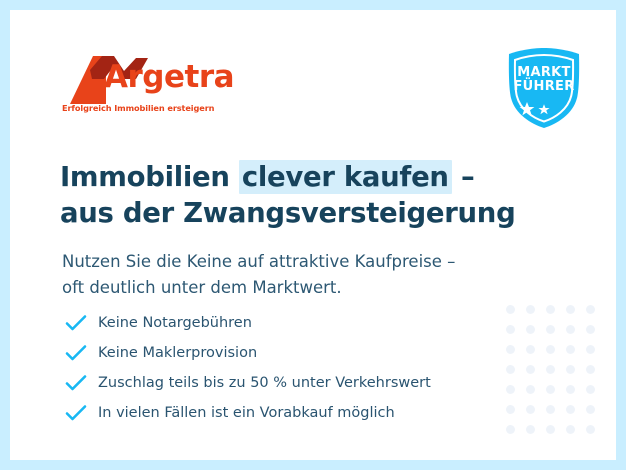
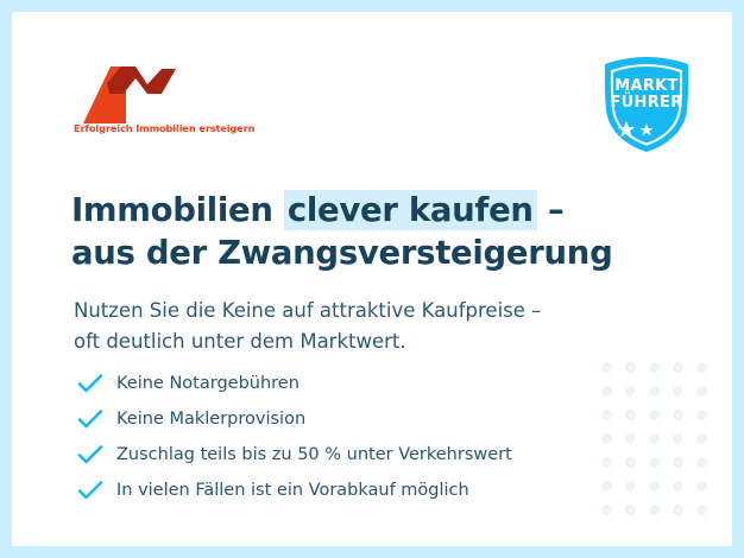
- Argetra
  Erfolgreich Immobilien ersteigern
  MARKT
  FÜHRER
  Immobilien clever kaufen –
  aus der Zwangsversteigerung
  Nutzen Sie die Keine auf attraktive Kaufpreise –
  oft deutlich unter dem Marktwert.
  Keine Notargebühren
  Keine Maklerprovision
  Zuschlag teils bis zu 50 % unter Verkehrswert
  In vielen Fällen ist ein Vorabkauf möglich
